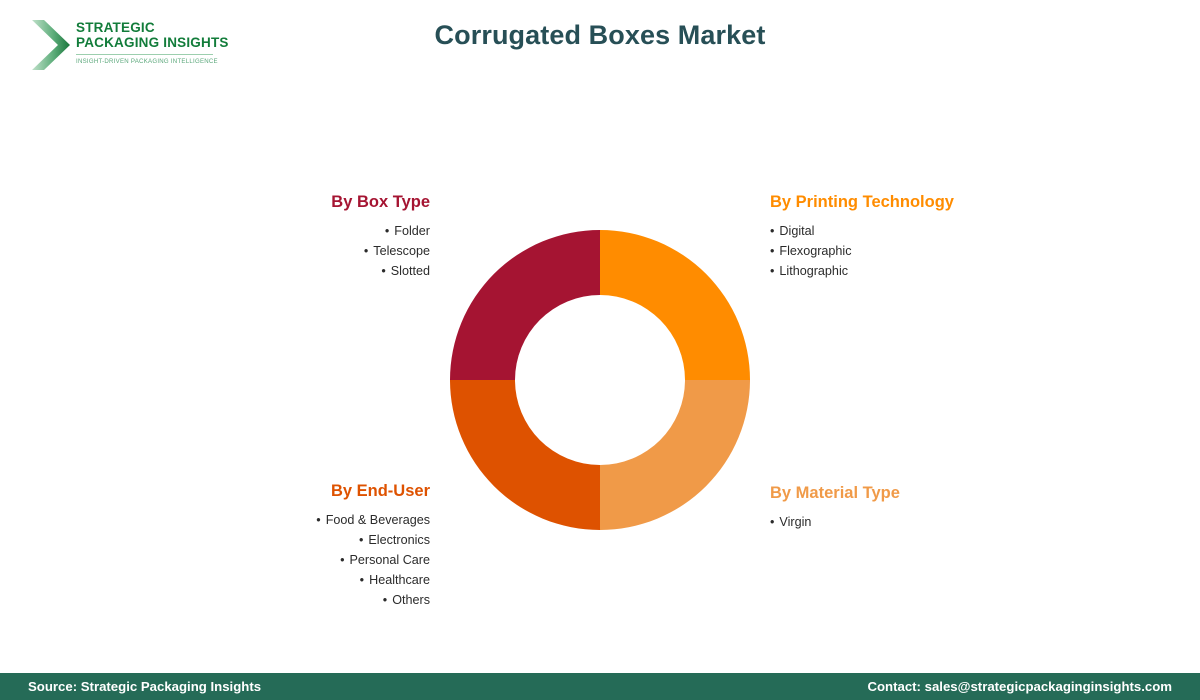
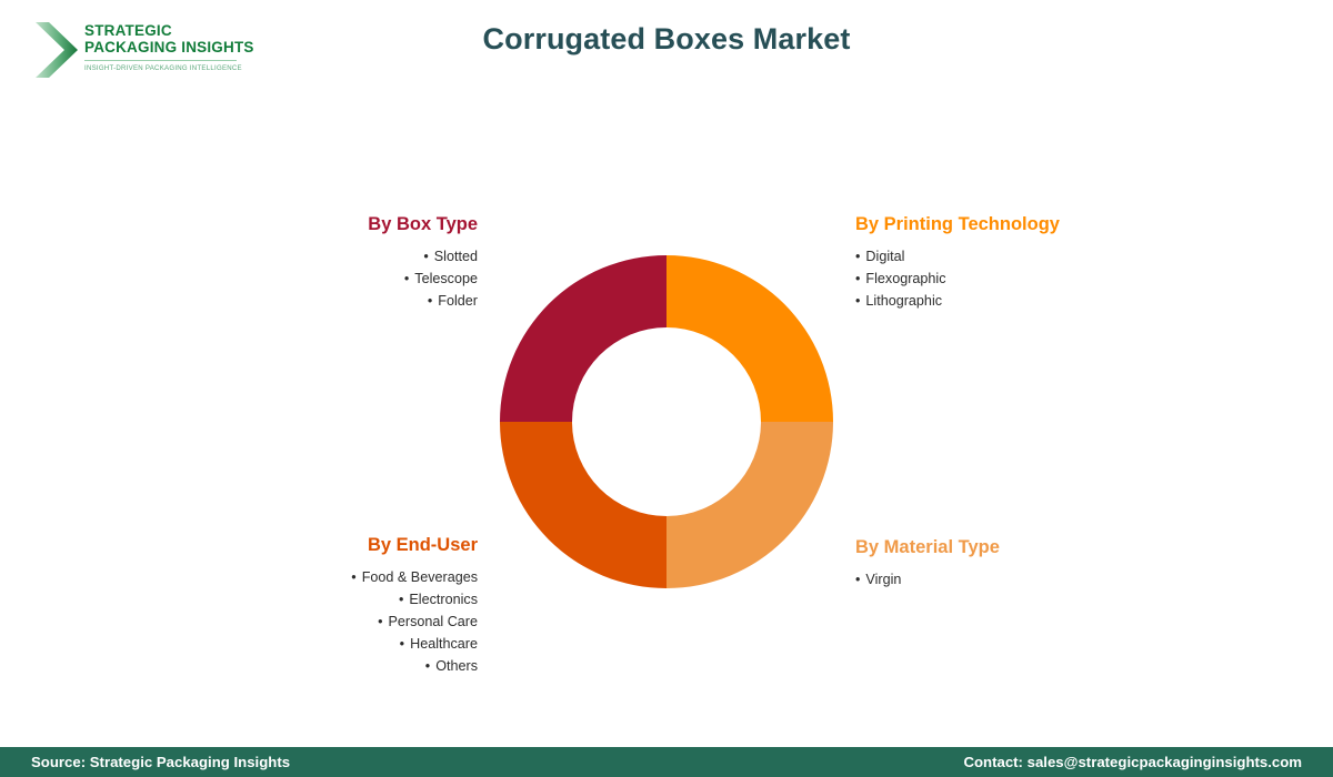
  STRATEGIC
  PACKAGING INSIGHTS
  Corrugated Boxes Market
  By Box Type
- Folder
+ Slotted
  Telescope
- Slotted
+ Folder
  By Printing Technology
  Digital
  Flexographic
  Lithographic
  By End-User
  Food & Beverages
  Electronics
  Personal Care
  Healthcare
  Others
  By Material Type
  Virgin
  Source: Strategic Packaging Insights
  Contact: sales@strategicpackaginginsights.com
